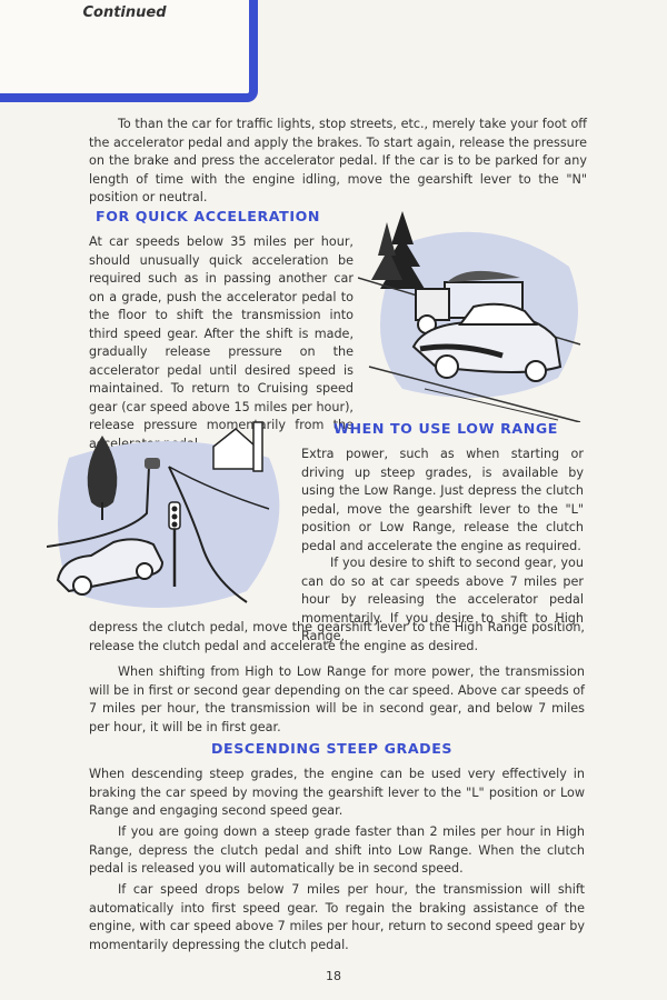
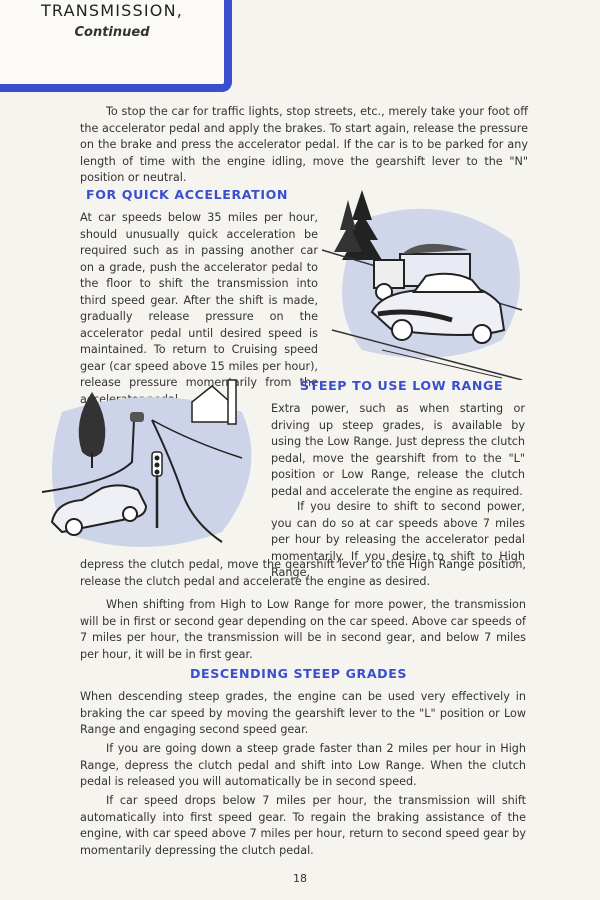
+ TRANSMISSION,
  Continued
- To than the car for traffic lights, stop streets, etc., merely take your foot off the accelerator pedal and apply the brakes. To start again, release the pressure on the brake and press the accelerator pedal. If the car is to be parked for any length of time with the engine idling, move the gearshift lever to the "N" position or neutral.
+ To stop the car for traffic lights, stop streets, etc., merely take your foot off the accelerator pedal and apply the brakes. To start again, release the pressure on the brake and press the accelerator pedal. If the car is to be parked for any length of time with the engine idling, move the gearshift lever to the "N" position or neutral.
  FOR QUICK ACCELERATION
  At car speeds below 35 miles per hour, should unusually quick acceleration be required such as in passing another car on a grade, push the accelerator pedal to the floor to shift the transmission into third speed gear. After the shift is made, gradually release pressure on the accelerator pedal until desired speed is maintained. To return to Cruising speed gear (car speed above 15 miles per hour), release pressure momenrily from the aeler
- WHEN TO USE LOW RANGE
+ STEEP TO USE LOW RANGE
- Extra power, such as when starting or driving up steep grades, is available by using the Low Range. Just depress the clutch pedal, move the gearshift lever to the "L" position or Low Range, release the clutch pedal and accelerate the engine as required.
+ Extra power, such as when starting or driving up steep grades, is available by using the Low Range. Just depress the clutch pedal, move the gearshift from to the "L" position or Low Range, release the clutch pedal and accelerate the engine as required.
- If you desire to shift to second gear, you can do so at car speeds above 7 miles per hour by releasing the accelerator pedal momentarily. If you desire to shift to High Range,
+ If you desire to shift to second power, you can do so at car speeds above 7 miles per hour by releasing the accelerator pedal momentarily. If you desire to shift to High Range,
  depress the clutch pedal, move the gearshift lever to the High Range position, release the clutch pedal and accelerate the engine as desired.
  When shifting from High to Low Range for more power, the transmission will be in first or second gear depending on the car speed. Above car speeds of 7 miles per hour, the transmission will be in second gear, and below 7 miles per hour, it will be in first gear.
  DESCENDING STEEP GRADES
  When descending steep grades, the engine can be used very effectively in braking the car speed by moving the gearshift lever to the "L" position or Low Range and engaging second speed gear.
  If you are going down a steep grade faster than 2 miles per hour in High Range, depress the clutch pedal and shift into Low Range. When the clutch pedal is released you will automatically be in second speed.
  If car speed drops below 7 miles per hour, the transmission will shift automatically into first speed gear. To regain the braking assistance of the engine, with car speed above 7 miles per hour, return to second speed gear by momentarily depressing the clutch pedal.
  18
